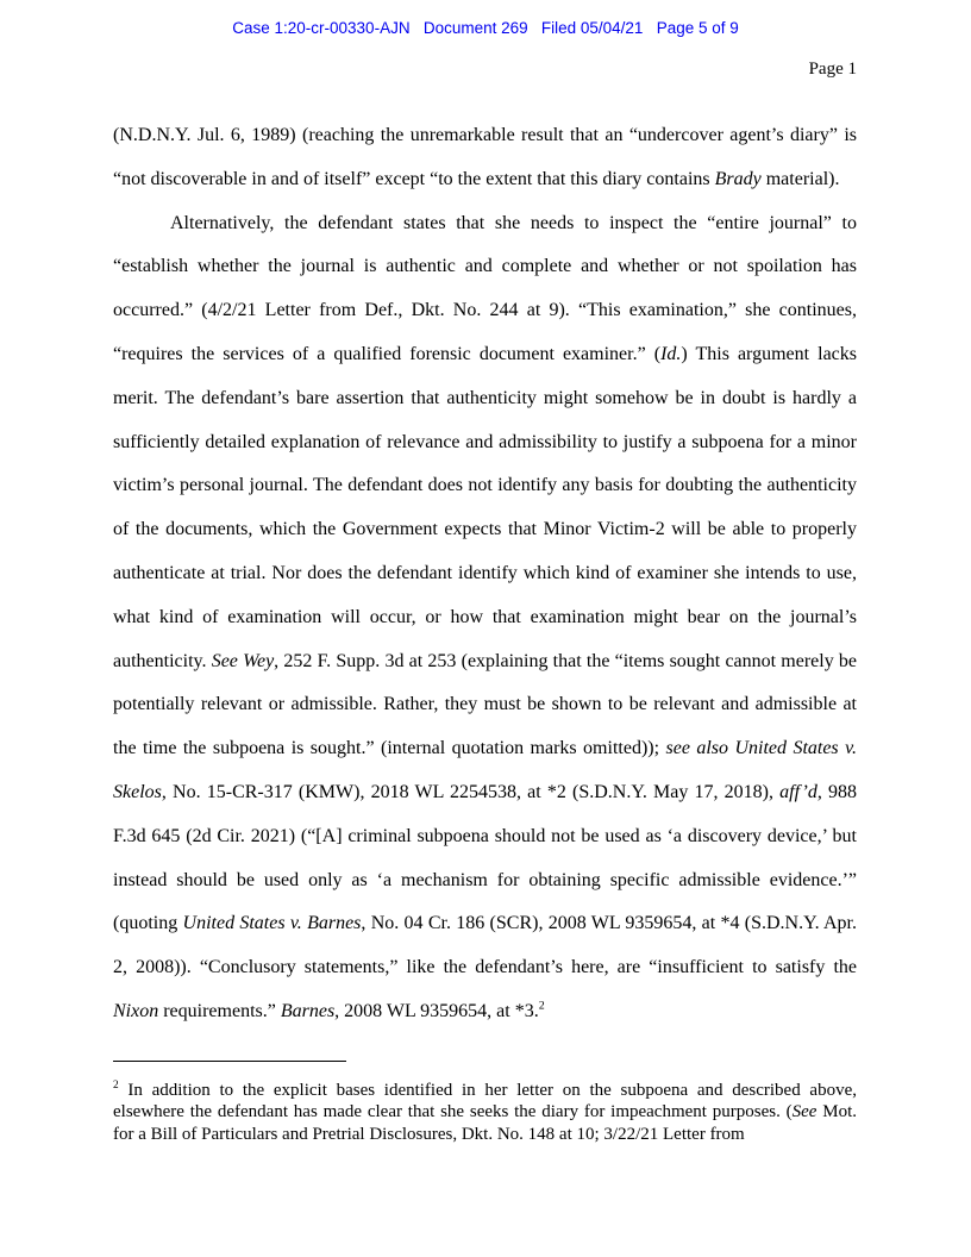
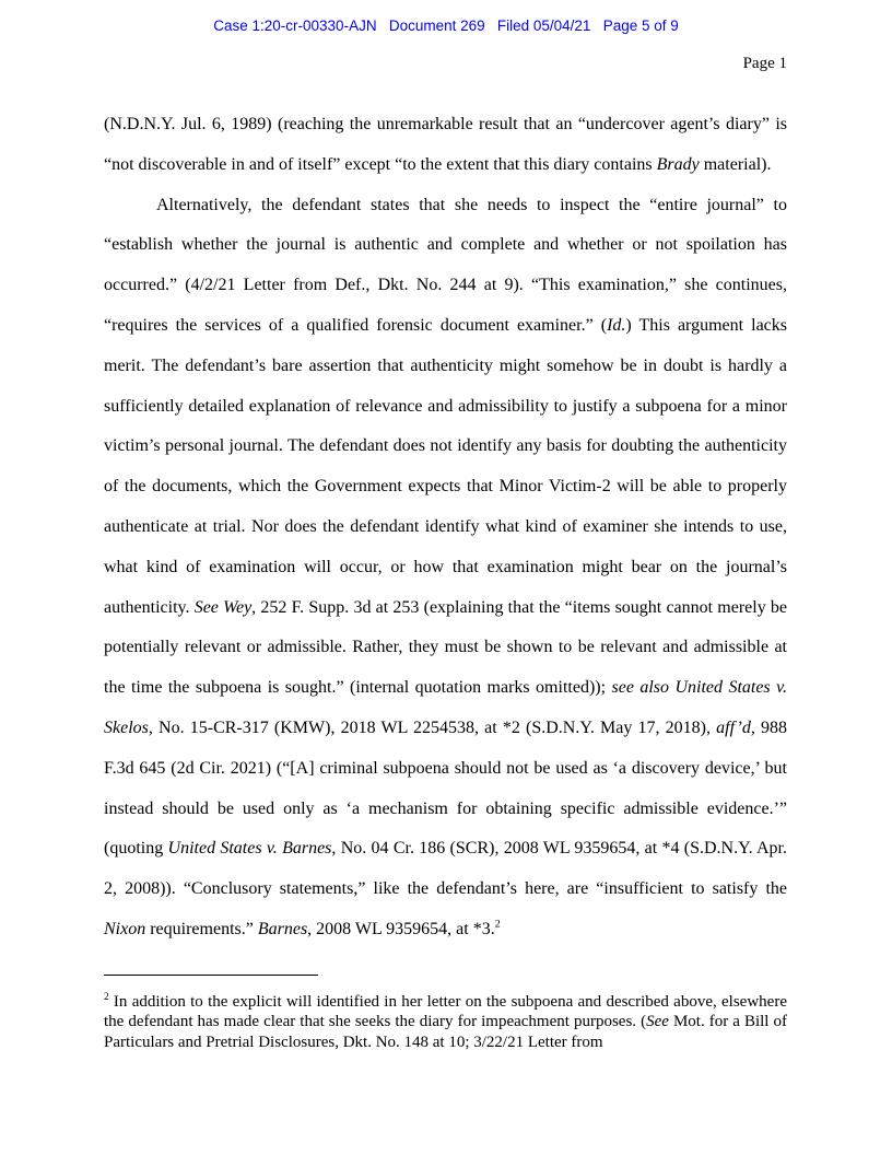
  Case 1:20-cr-00330-AJN Document 269 Filed 05/04/21 Page 5 of 9
  Page 1
  (N.D.N.Y. Jul. 6, 1989) (reaching the unremarkable result that an “undercover agent’s diary” is “not discoverable in and of itself” except “to the extent that this diary contains Brady material).
- Alternatively, the defendant states that she needs to inspect the “entire journal” to “establish whether the journal is authentic and complete and whether or not spoilation has occurred.” (4/2/21 Letter from Def., Dkt. No. 244 at 9). “This examination,” she continues, “requires the services of a qualified forensic document examiner.” (Id.) This argument lacks merit. The defendant’s bare assertion that authenticity might somehow be in doubt is hardly a sufficiently detailed explanation of relevance and admissibility to justify a subpoena for a minor victim’s personal journal. The defendant does not identify any basis for doubting the authenticity of the documents, which the Government expects that Minor Victim-2 will be able to properly authenticate at trial. Nor does the defendant identify which kind of examiner she intends to use, what kind of examination will occur, or how that examination might bear on the journal’s authenticity. See Wey, 252 F. Supp. 3d at 253 (explaining that the “items sought cannot merely be potentially relevant or admissible. Rather, they must be shown to be relevant and admissible at the time the subpoena is sought.” (internal quotation marks omitted)); see also United States v. Skelos, No. 15-CR-317 (KMW), 2018 WL 2254538, at *2 (S.D.N.Y. May 17, 2018), aff’d, 988 F.3d 645 (2d Cir. 2021) (“[A] criminal subpoena should not be used as ‘a discovery device,’ but instead should be used only as ‘a mechanism for obtaining specific admissible evidence.’” (quoting United States v. Barnes, No. 04 Cr. 186 (SCR), 2008 WL 9359654, at *4 (S.D.N.Y. Apr. 2, 2008)). “Conclusory statements,” like the defendant’s here, are “insufficient to satisfy the Nixon requirements.” Barnes, 2008 WL 9359654, at *3.2
+ Alternatively, the defendant states that she needs to inspect the “entire journal” to “establish whether the journal is authentic and complete and whether or not spoilation has occurred.” (4/2/21 Letter from Def., Dkt. No. 244 at 9). “This examination,” she continues, “requires the services of a qualified forensic document examiner.” (Id.) This argument lacks merit. The defendant’s bare assertion that authenticity might somehow be in doubt is hardly a sufficiently detailed explanation of relevance and admissibility to justify a subpoena for a minor victim’s personal journal. The defendant does not identify any basis for doubting the authenticity of the documents, which the Government expects that Minor Victim-2 will be able to properly authenticate at trial. Nor does the defendant identify what kind of examiner she intends to use, what kind of examination will occur, or how that examination might bear on the journal’s authenticity. See Wey, 252 F. Supp. 3d at 253 (explaining that the “items sought cannot merely be potentially relevant or admissible. Rather, they must be shown to be relevant and admissible at the time the subpoena is sought.” (internal quotation marks omitted)); see also United States v. Skelos, No. 15-CR-317 (KMW), 2018 WL 2254538, at *2 (S.D.N.Y. May 17, 2018), aff’d, 988 F.3d 645 (2d Cir. 2021) (“[A] criminal subpoena should not be used as ‘a discovery device,’ but instead should be used only as ‘a mechanism for obtaining specific admissible evidence.’” (quoting United States v. Barnes, No. 04 Cr. 186 (SCR), 2008 WL 9359654, at *4 (S.D.N.Y. Apr. 2, 2008)). “Conclusory statements,” like the defendant’s here, are “insufficient to satisfy the Nixon requirements.” Barnes, 2008 WL 9359654, at *3.2
- 2 In addition to the explicit bases identified in her letter on the subpoena and described above, elsewhere the defendant has made clear that she seeks the diary for impeachment purposes. (See Mot. for a Bill of Particulars and Pretrial Disclosures, Dkt. No. 148 at 10; 3/22/21 Letter from
+ 2 In addition to the explicit will identified in her letter on the subpoena and described above, elsewhere the defendant has made clear that she seeks the diary for impeachment purposes. (See Mot. for a Bill of Particulars and Pretrial Disclosures, Dkt. No. 148 at 10; 3/22/21 Letter from
